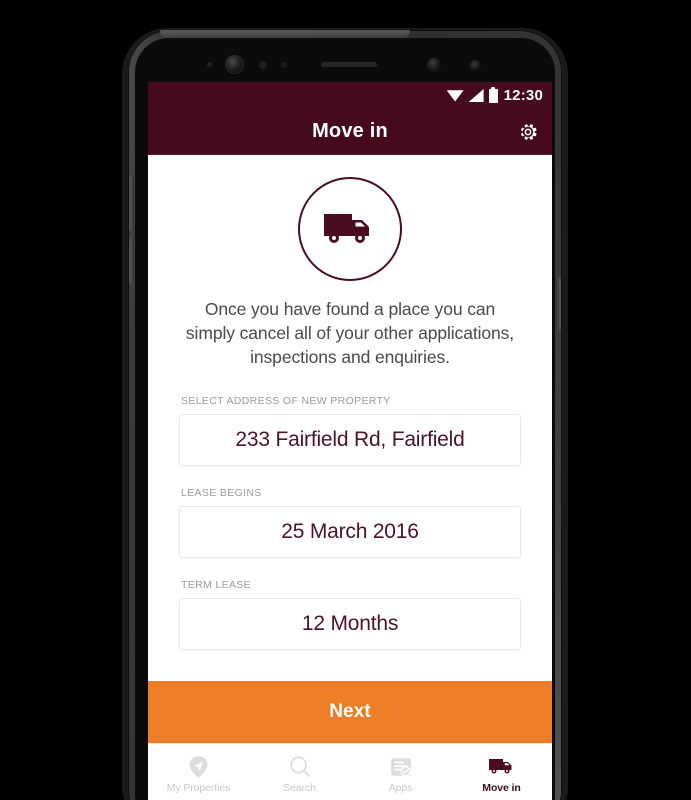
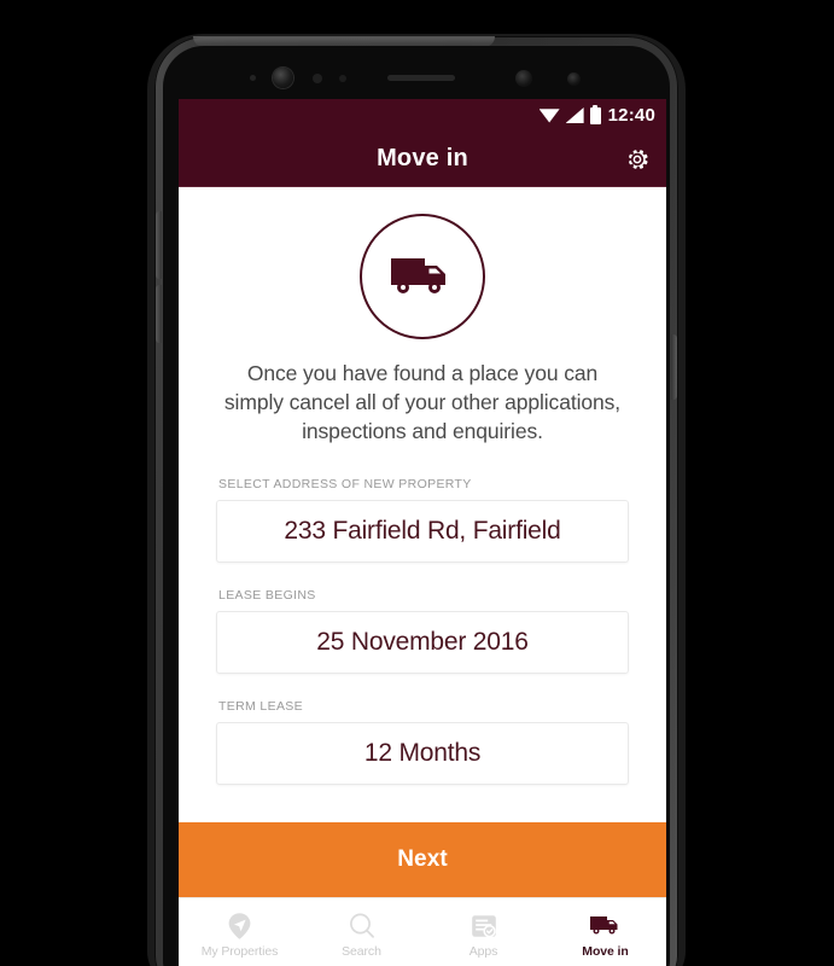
- 12:30
+ 12:40
  Move in
  Once you have found a place you can simply cancel all of your other applications, inspections and enquiries.
  SELECT ADDRESS OF NEW PROPERTY
  233 Fairfield Rd, Fairfield
  LEASE BEGINS
- 25 March 2016
+ 25 November 2016
  TERM LEASE
  12 Months
  Next
  My Properties
  Search
  Apps
  Move in
